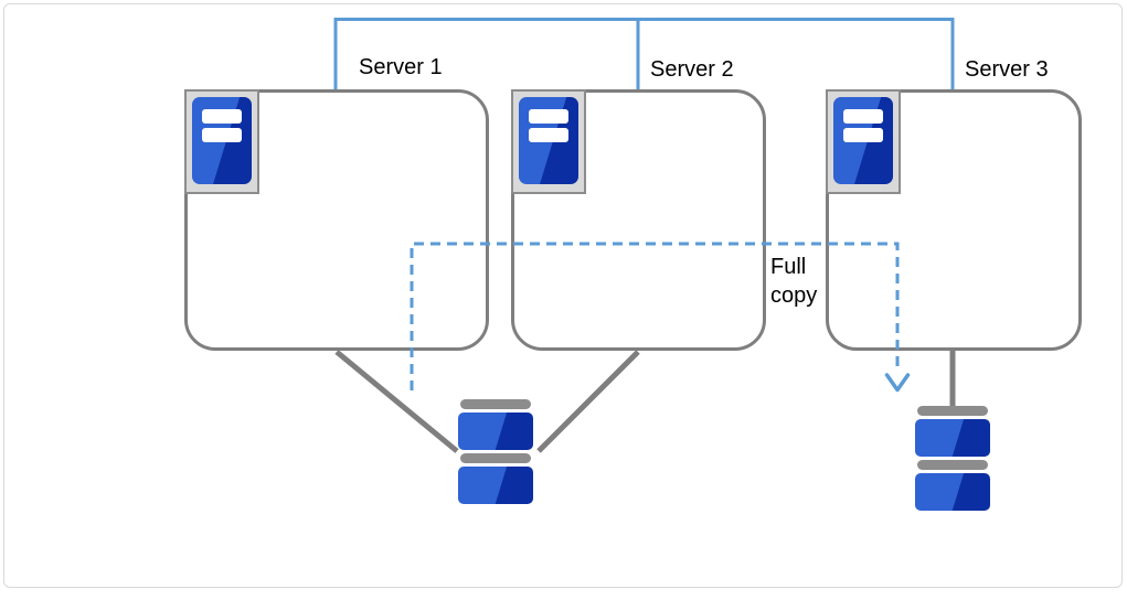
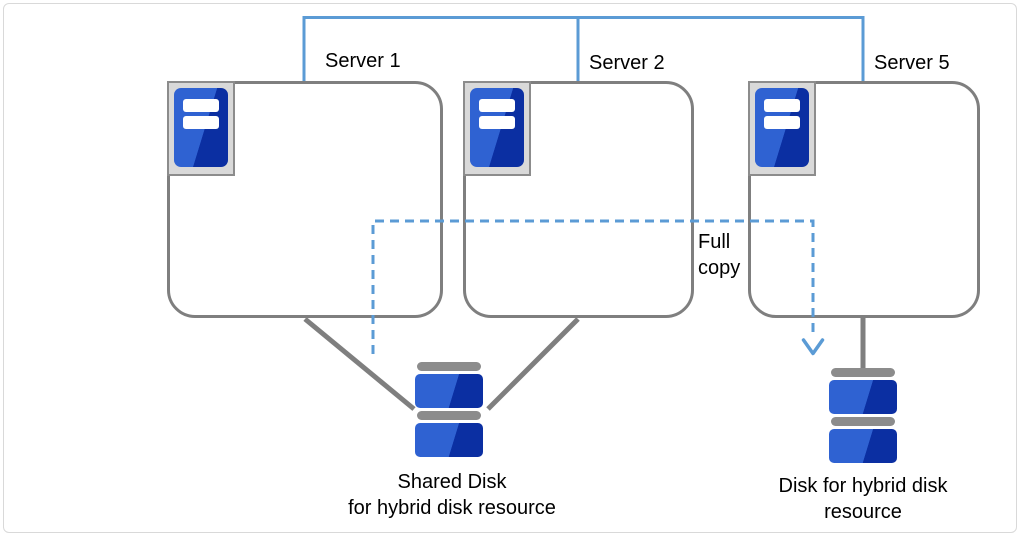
  Server 1
  Server 2
- Server 3
+ Server 5
  Full
  copy
+ Shared Disk
+ for hybrid disk resource
+ Disk for hybrid disk
+ resource
